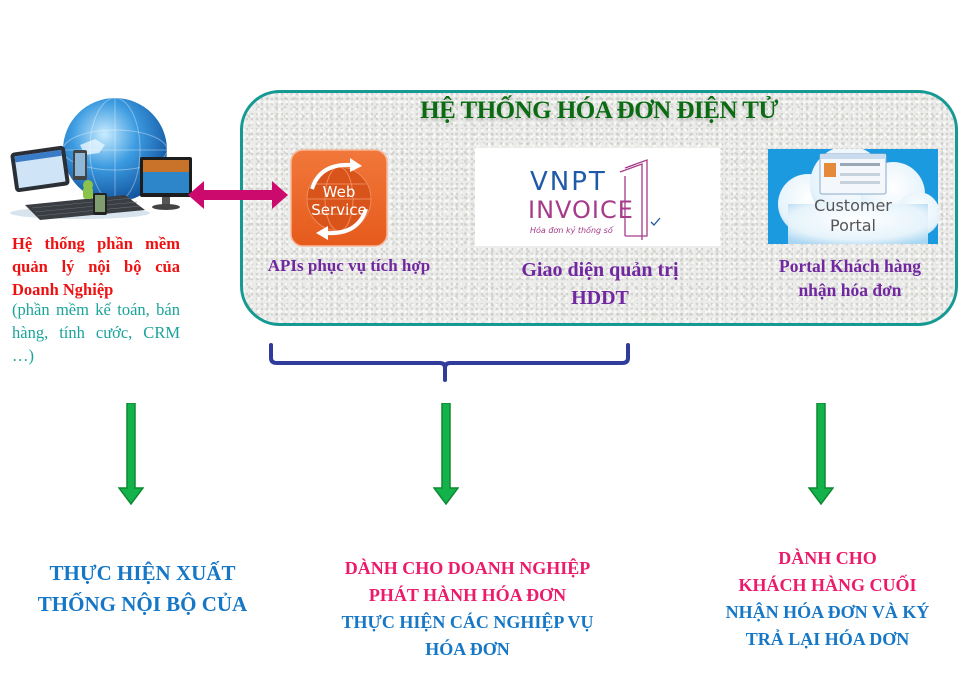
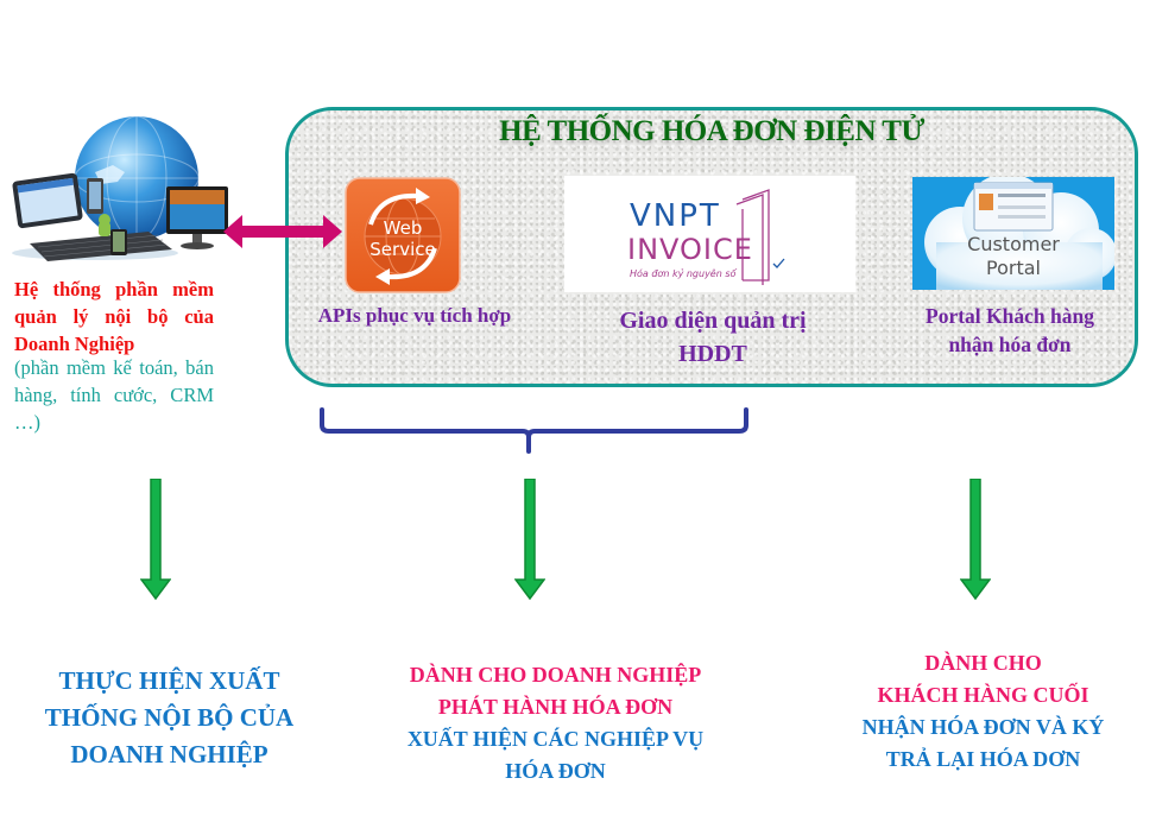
  HỆ THỐNG HÓA ĐƠN ĐIỆN TỬ
  Hệ thống phần mềm quản lý nội bộ của Doanh Nghiệp
  (phần mềm kế toán, bán hàng, tính cước, CRM …)
  Web
  Service
  APIs phục vụ tích hợp
  VNPT
  INVOICE
- Hóa đơn kỷ thống số
+ Hóa đơn kỷ nguyên số
  Giao diện quản trị
  HDDT
  Customer
  Portal
  Portal Khách hàng
  nhận hóa đơn
  THỰC HIỆN XUẤT
  THỐNG NỘI BỘ CỦA
+ DOANH NGHIỆP
  DÀNH CHO DOANH NGHIỆP
  PHÁT HÀNH HÓA ĐƠN
- THỰC HIỆN CÁC NGHIỆP VỤ
+ XUẤT HIỆN CÁC NGHIỆP VỤ
  HÓA ĐƠN
  DÀNH CHO
  KHÁCH HÀNG CUỐI
  NHẬN HÓA ĐƠN VÀ KÝ
  TRẢ LẠI HÓA DƠN
